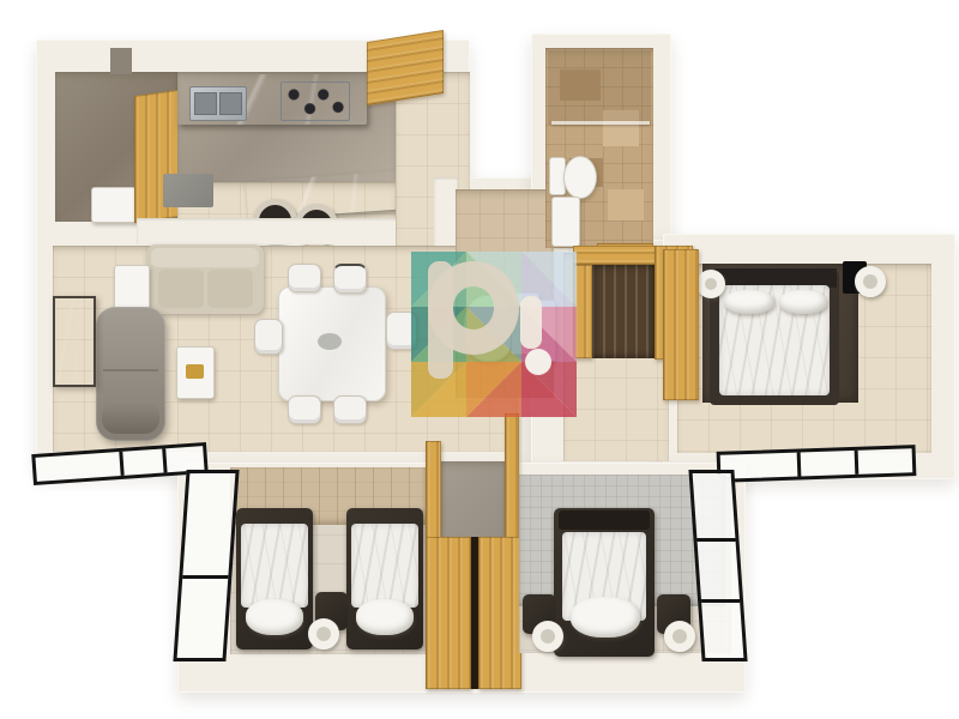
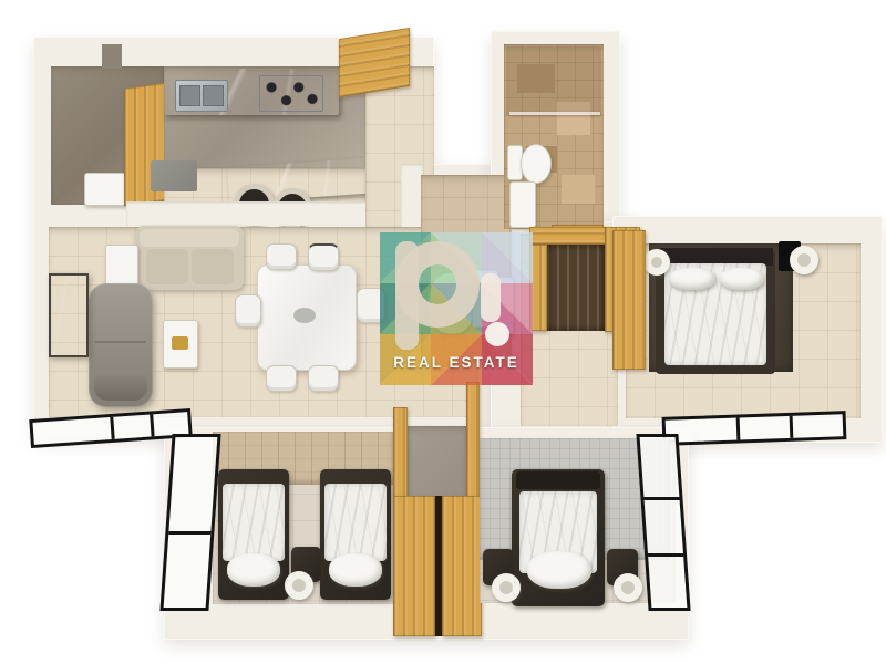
+ REAL ESTATE
